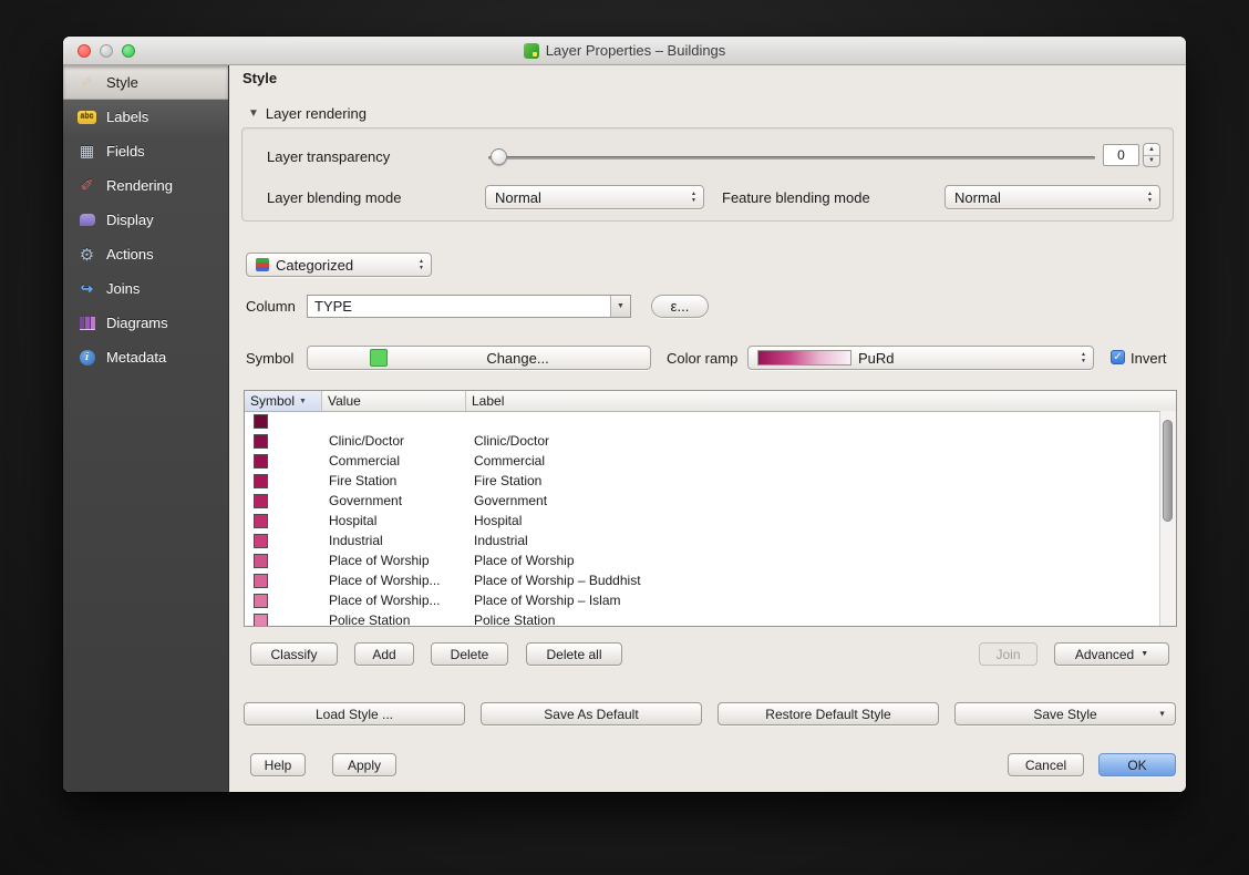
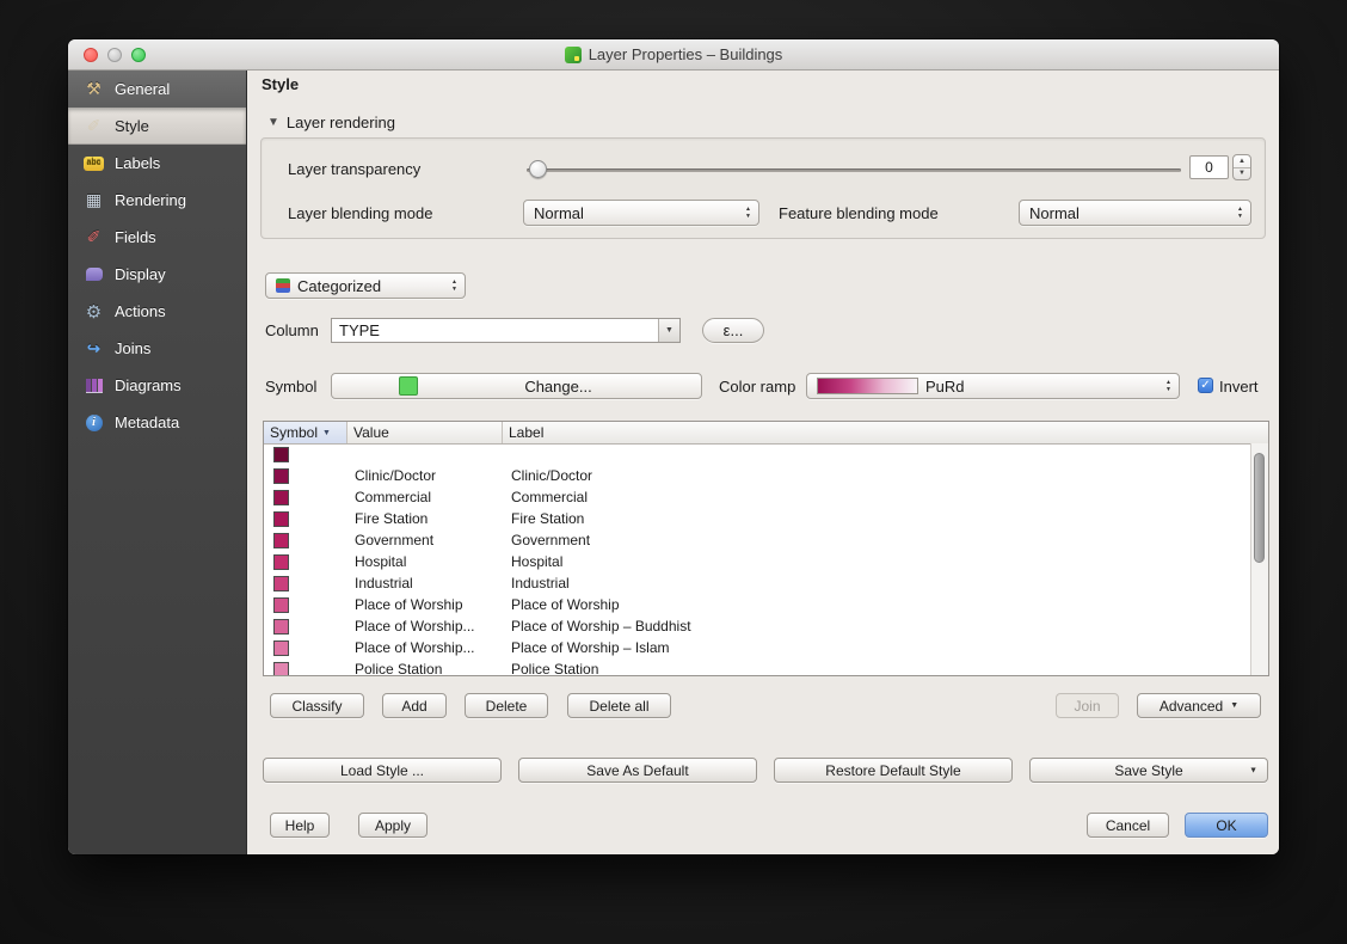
  Layer Properties – Buildings
+ ⚒
+ General
  ✐
  Style
  Labels
  ▦
- Fields
+ Rendering
  ✐
- Rendering
+ Fields
  Display
  ⚙
  Actions
  ↪
  Joins
  Diagrams
  i
  Metadata
  Style
  ▼
  Layer rendering
  Layer transparency
  0
  Layer blending mode
  Normal
  Feature blending mode
  Normal
  Categorized
  Column
  TYPE
  ε...
  Symbol
  Change...
  Color ramp
  PuRd
  ✓
  Invert
  Symbol
  Value
  Label
  Clinic/Doctor
  Clinic/Doctor
  Commercial
  Commercial
  Fire Station
  Fire Station
  Government
  Government
  Hospital
  Hospital
  Industrial
  Industrial
  Place of Worship
  Place of Worship
  Place of Worship...
  Place of Worship – Buddhist
  Place of Worship...
  Place of Worship – Islam
  Police Station
  Police Station
  Classify
  Add
  Delete
  Delete all
  Join
  Advanced
  Load Style ...
  Save As Default
  Restore Default Style
  Save Style
  Help
  Apply
  Cancel
  OK
